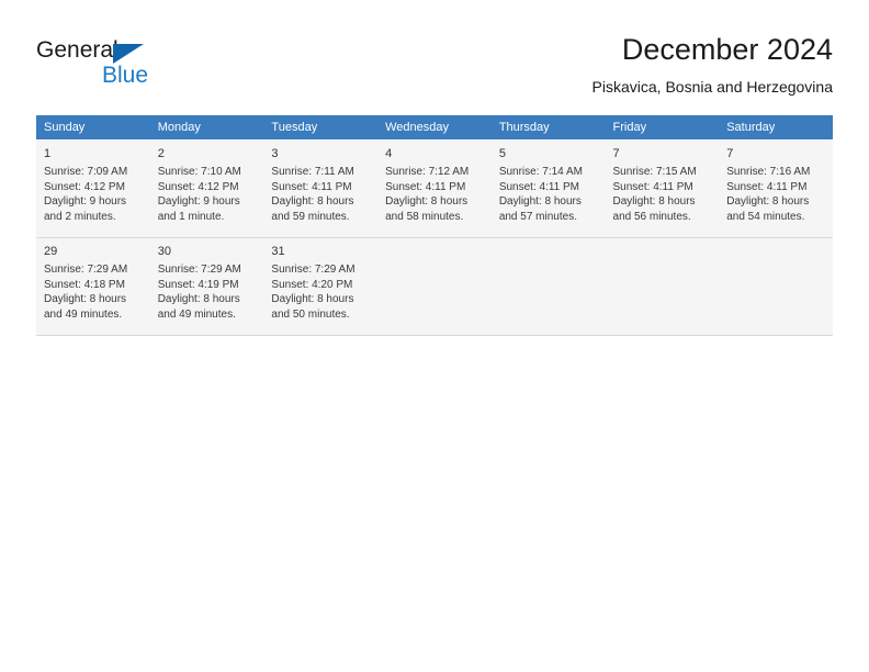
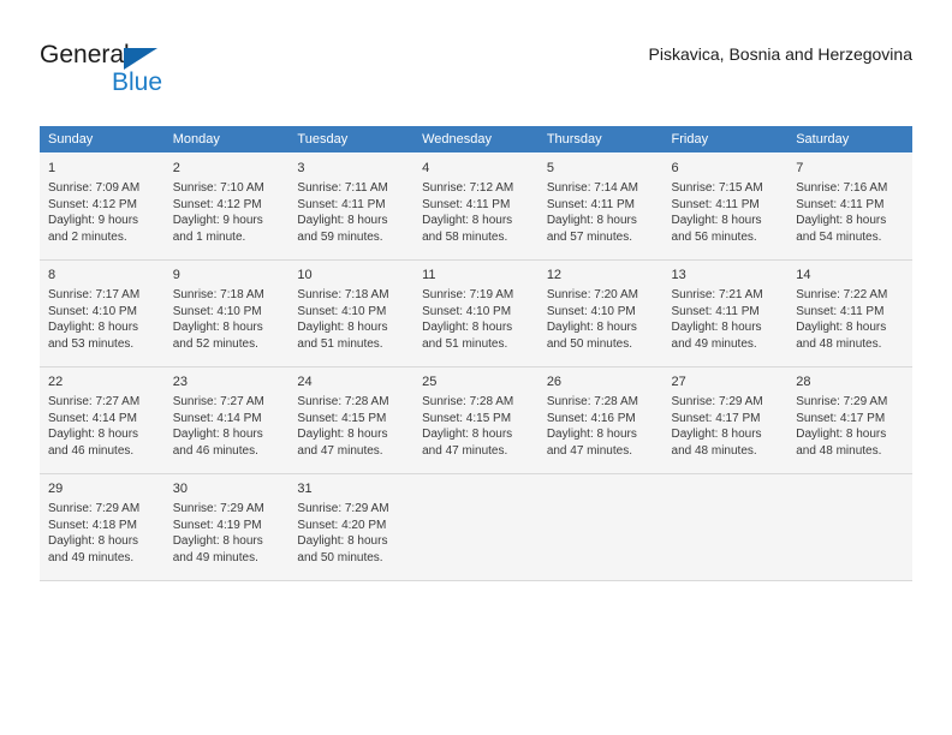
  General
  Blue
- December 2024
  Piskavica, Bosnia and Herzegovina
  Sunday	Monday	Tuesday	Wednesday	Thursday	Friday	Saturday
- 1Sunrise: 7:09 AMSunset: 4:12 PMDaylight: 9 hoursand 2 minutes.	2Sunrise: 7:10 AMSunset: 4:12 PMDaylight: 9 hoursand 1 minute.	3Sunrise: 7:11 AMSunset: 4:11 PMDaylight: 8 hoursand 59 minutes.	4Sunrise: 7:12 AMSunset: 4:11 PMDaylight: 8 hoursand 58 minutes.	5Sunrise: 7:14 AMSunset: 4:11 PMDaylight: 8 hoursand 57 minutes.	7Sunrise: 7:15 AMSunset: 4:11 PMDaylight: 8 hoursand 56 minutes.	7Sunrise: 7:16 AMSunset: 4:11 PMDaylight: 8 hoursand 54 minutes.
+ 1Sunrise: 7:09 AMSunset: 4:12 PMDaylight: 9 hoursand 2 minutes.	2Sunrise: 7:10 AMSunset: 4:12 PMDaylight: 9 hoursand 1 minute.	3Sunrise: 7:11 AMSunset: 4:11 PMDaylight: 8 hoursand 59 minutes.	4Sunrise: 7:12 AMSunset: 4:11 PMDaylight: 8 hoursand 58 minutes.	5Sunrise: 7:14 AMSunset: 4:11 PMDaylight: 8 hoursand 57 minutes.	6Sunrise: 7:15 AMSunset: 4:11 PMDaylight: 8 hoursand 56 minutes.	7Sunrise: 7:16 AMSunset: 4:11 PMDaylight: 8 hoursand 54 minutes.
+ 8Sunrise: 7:17 AMSunset: 4:10 PMDaylight: 8 hoursand 53 minutes.	9Sunrise: 7:18 AMSunset: 4:10 PMDaylight: 8 hoursand 52 minutes.	10Sunrise: 7:18 AMSunset: 4:10 PMDaylight: 8 hoursand 51 minutes.	11Sunrise: 7:19 AMSunset: 4:10 PMDaylight: 8 hoursand 51 minutes.	12Sunrise: 7:20 AMSunset: 4:10 PMDaylight: 8 hoursand 50 minutes.	13Sunrise: 7:21 AMSunset: 4:11 PMDaylight: 8 hoursand 49 minutes.	14Sunrise: 7:22 AMSunset: 4:11 PMDaylight: 8 hoursand 48 minutes.
+ 22Sunrise: 7:27 AMSunset: 4:14 PMDaylight: 8 hoursand 46 minutes.	23Sunrise: 7:27 AMSunset: 4:14 PMDaylight: 8 hoursand 46 minutes.	24Sunrise: 7:28 AMSunset: 4:15 PMDaylight: 8 hoursand 47 minutes.	25Sunrise: 7:28 AMSunset: 4:15 PMDaylight: 8 hoursand 47 minutes.	26Sunrise: 7:28 AMSunset: 4:16 PMDaylight: 8 hoursand 47 minutes.	27Sunrise: 7:29 AMSunset: 4:17 PMDaylight: 8 hoursand 48 minutes.	28Sunrise: 7:29 AMSunset: 4:17 PMDaylight: 8 hoursand 48 minutes.
  29Sunrise: 7:29 AMSunset: 4:18 PMDaylight: 8 hoursand 49 minutes.	30Sunrise: 7:29 AMSunset: 4:19 PMDaylight: 8 hoursand 49 minutes.	31Sunrise: 7:29 AMSunset: 4:20 PMDaylight: 8 hoursand 50 minutes.
